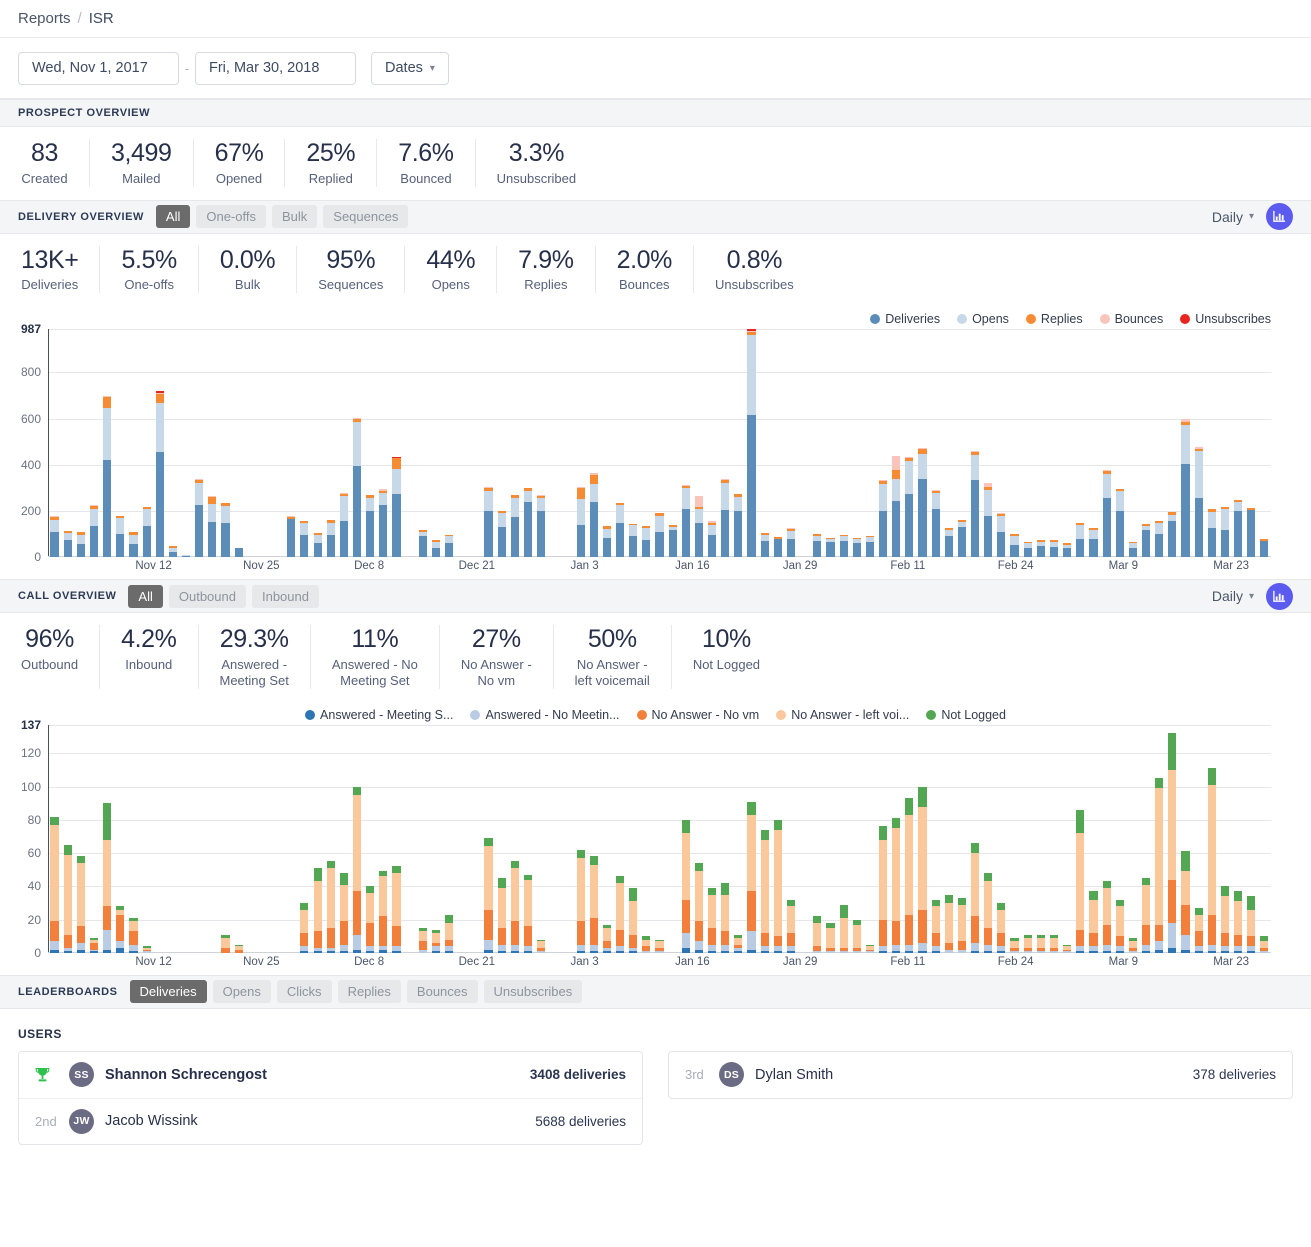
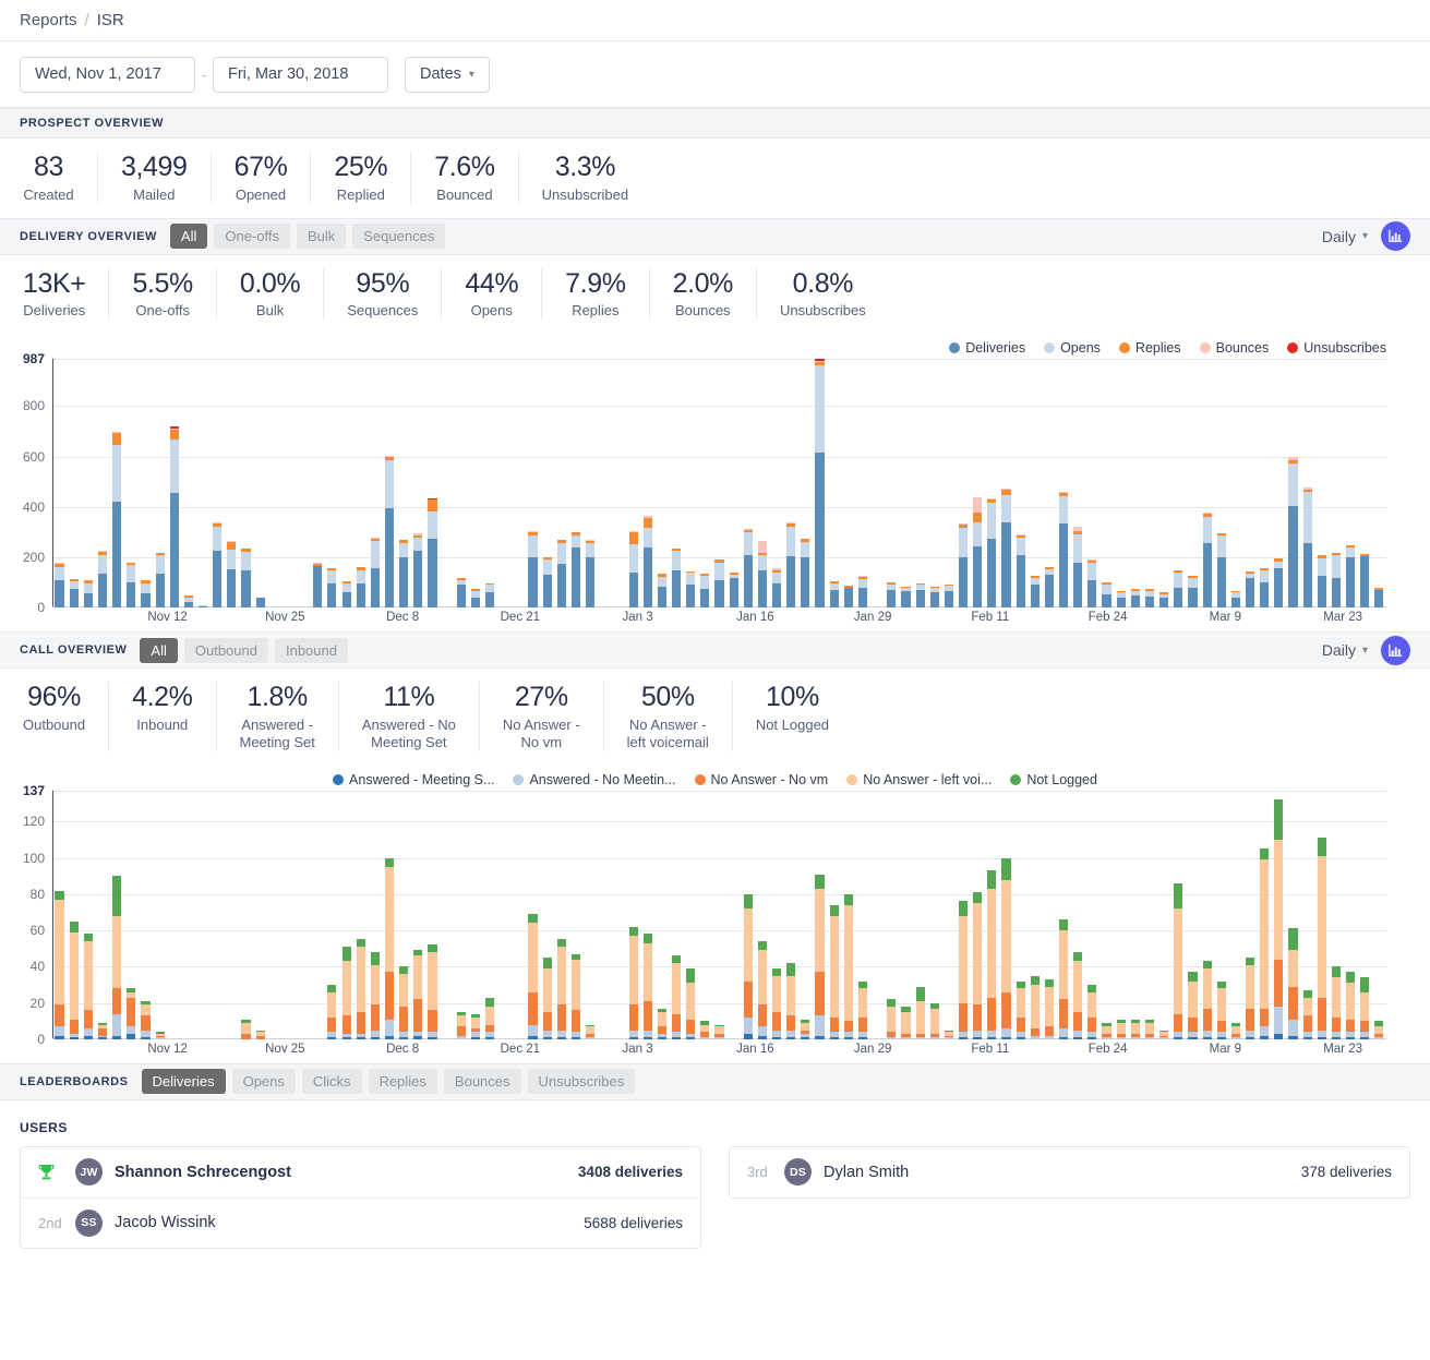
  Reports
  /
  ISR
  Wed, Nov 1, 2017
  -
  Fri, Mar 30, 2018
  Dates
  ▾
  PROSPECT OVERVIEW
  83
  Created
  3,499
  Mailed
  67%
  Opened
  25%
  Replied
  7.6%
  Bounced
  3.3%
  Unsubscribed
  DELIVERY OVERVIEW
  All
  One-offs
  Bulk
  Sequences
  Daily
  ▾
  13K+
  Deliveries
  5.5%
  One-offs
  0.0%
  Bulk
  95%
  Sequences
  44%
  Opens
  7.9%
  Replies
  2.0%
  Bounces
  0.8%
  Unsubscribes
  Deliveries
  Opens
  Replies
  Bounces
  Unsubscribes
  0
  200
  400
  600
  800
  987
  Nov 12
  Nov 25
  Dec 8
  Dec 21
  Jan 3
  Jan 16
  Jan 29
  Feb 11
  Feb 24
  Mar 9
  Mar 23
  CALL OVERVIEW
  All
  Outbound
  Inbound
  Daily
  ▾
  96%
  Outbound
  4.2%
  Inbound
- 29.3%
+ 1.8%
  Answered -
  Meeting Set
  11%
  Answered - No
  Meeting Set
  27%
  No Answer -
  No vm
  50%
  No Answer -
  left voicemail
  10%
  Not Logged
  Answered - Meeting S...
  Answered - No Meetin...
  No Answer - No vm
  No Answer - left voi...
  Not Logged
  0
  20
  40
  60
  80
  100
  120
  137
  Nov 12
  Nov 25
  Dec 8
  Dec 21
  Jan 3
  Jan 16
  Jan 29
  Feb 11
  Feb 24
  Mar 9
  Mar 23
  LEADERBOARDS
  Deliveries
  Opens
  Clicks
  Replies
  Bounces
  Unsubscribes
  USERS
- SS
+ JW
  Shannon Schrecengost
  3408 deliveries
  2nd
- JW
+ SS
  Jacob Wissink
  5688 deliveries
  3rd
  DS
  Dylan Smith
  378 deliveries
